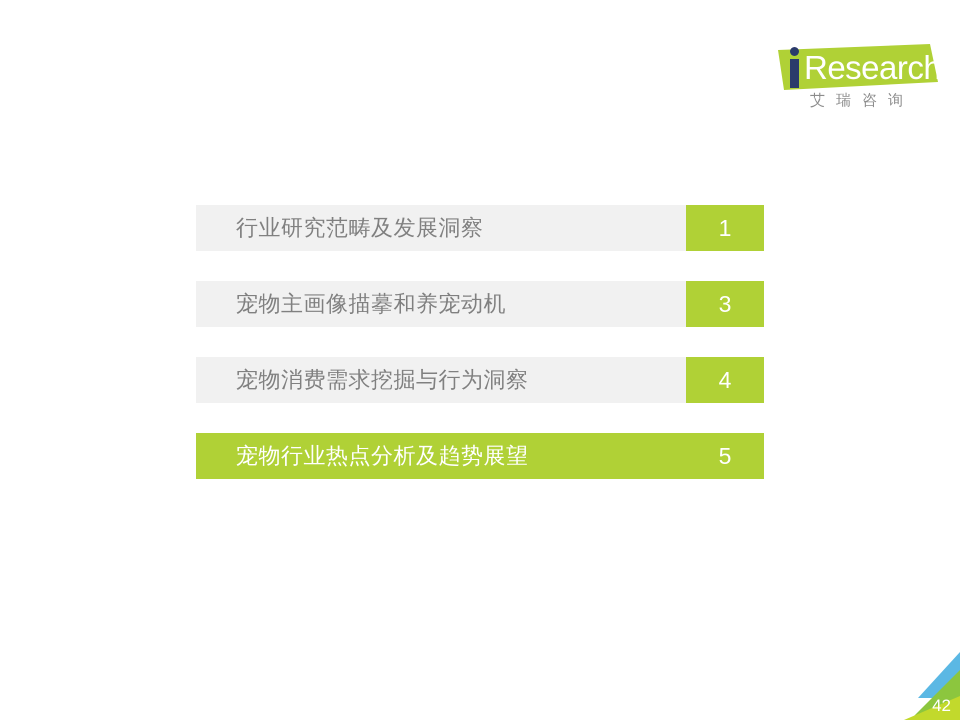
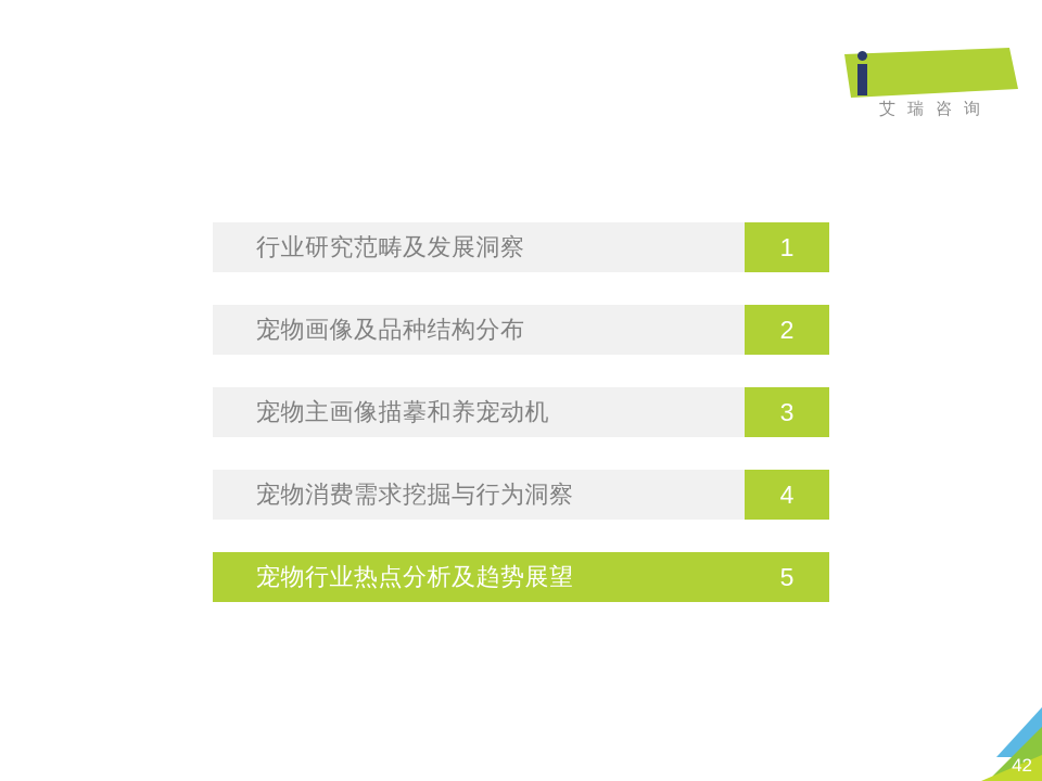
- Research
  艾瑞咨询
  行业研究范畴及发展洞察
  1
+ 宠物画像及品种结构分布
+ 2
  宠物主画像描摹和养宠动机
  3
  宠物消费需求挖掘与行为洞察
  4
  宠物行业热点分析及趋势展望
  5
  42
